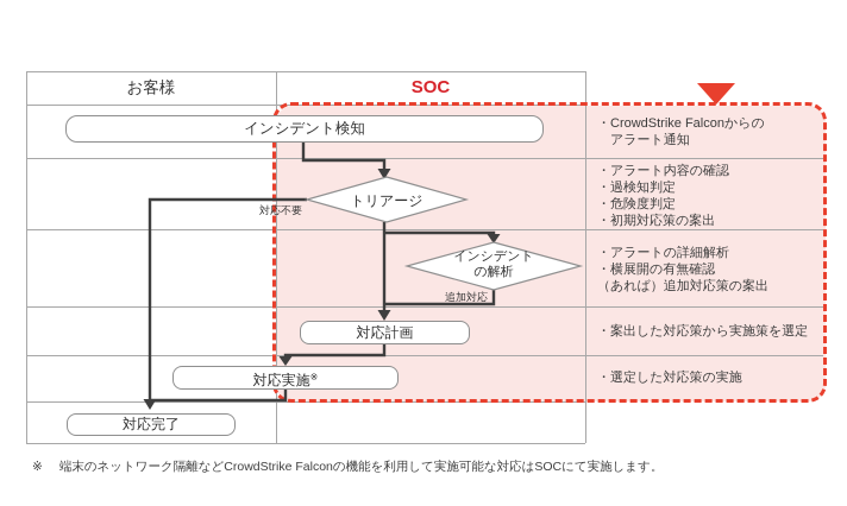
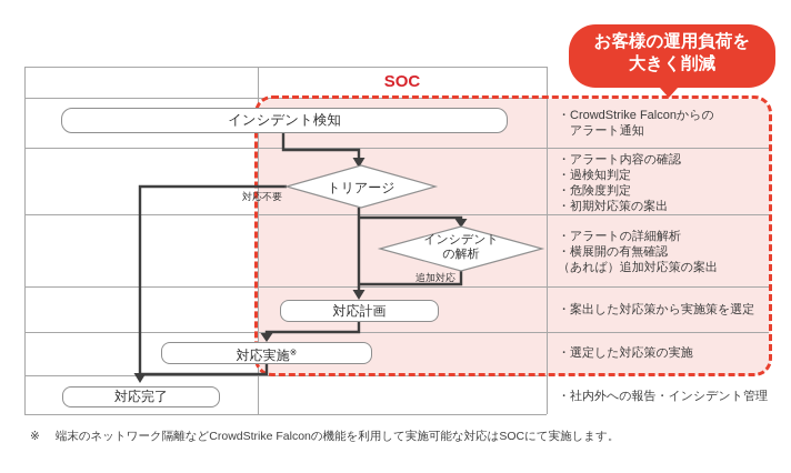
- お客様
  SOC
  インシデント検知
  対応計画
  対応実施※
  対応完了
  トリアージ
  インシデント
  の解析
  対応不要
  追加対応
  ・CrowdStrike Falconからの
  アラート通知
  ・アラート内容の確認
  ・過検知判定
  ・危険度判定
  ・初期対応策の案出
  ・アラートの詳細解析
  ・横展開の有無確認
  （あれば）追加対応策の案出
  ・案出した対応策から実施策を選定
  ・選定した対応策の実施
+ ・社内外への報告・インシデント管理
+ お客様の運用負荷を
+ 大きく削減
  ※
  端末のネットワーク隔離などCrowdStrike Falconの機能を利用して実施可能な対応はSOCにて実施します。
